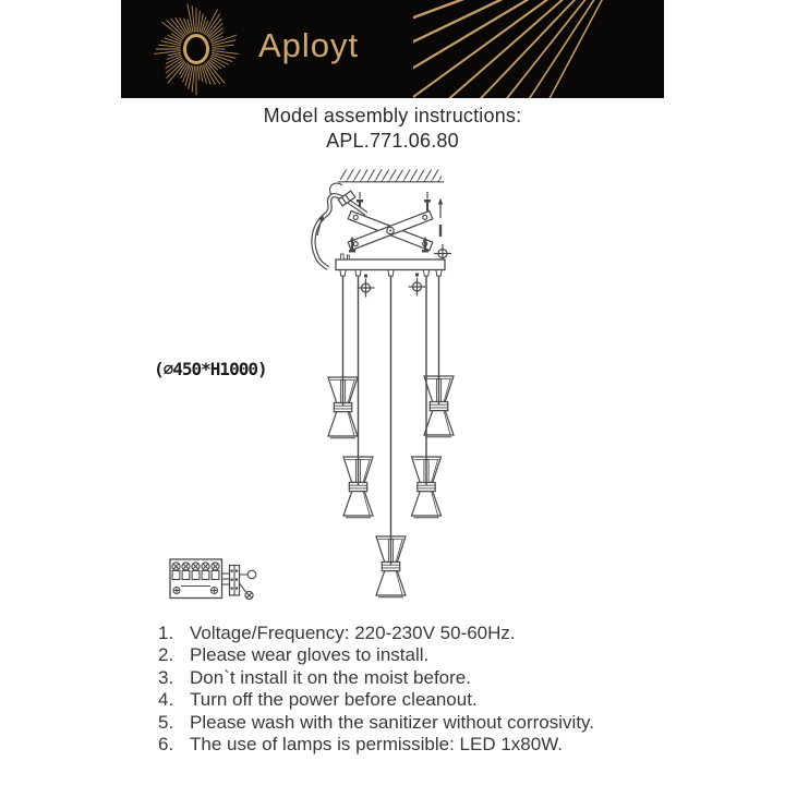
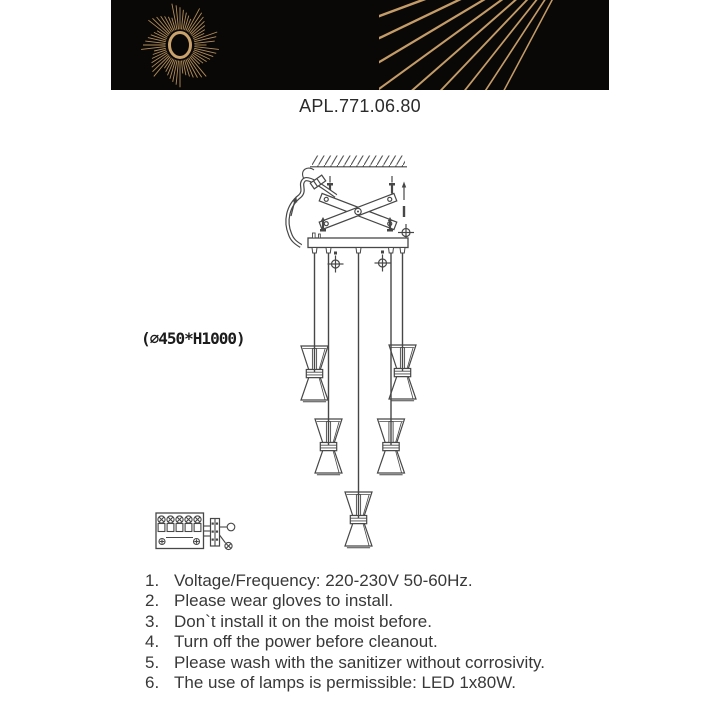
- Aployt
- Model assembly instructions:
  APL.771.06.80
  (∅450*H1000)
  1.
  Voltage/Frequency: 220-230V 50-60Hz.
  2.
  Please wear gloves to install.
  3.
  Don`t install it on the moist before.
  4.
  Turn off the power before cleanout.
  5.
  Please wash with the sanitizer without corrosivity.
  6.
  The use of lamps is permissible: LED 1x80W.
